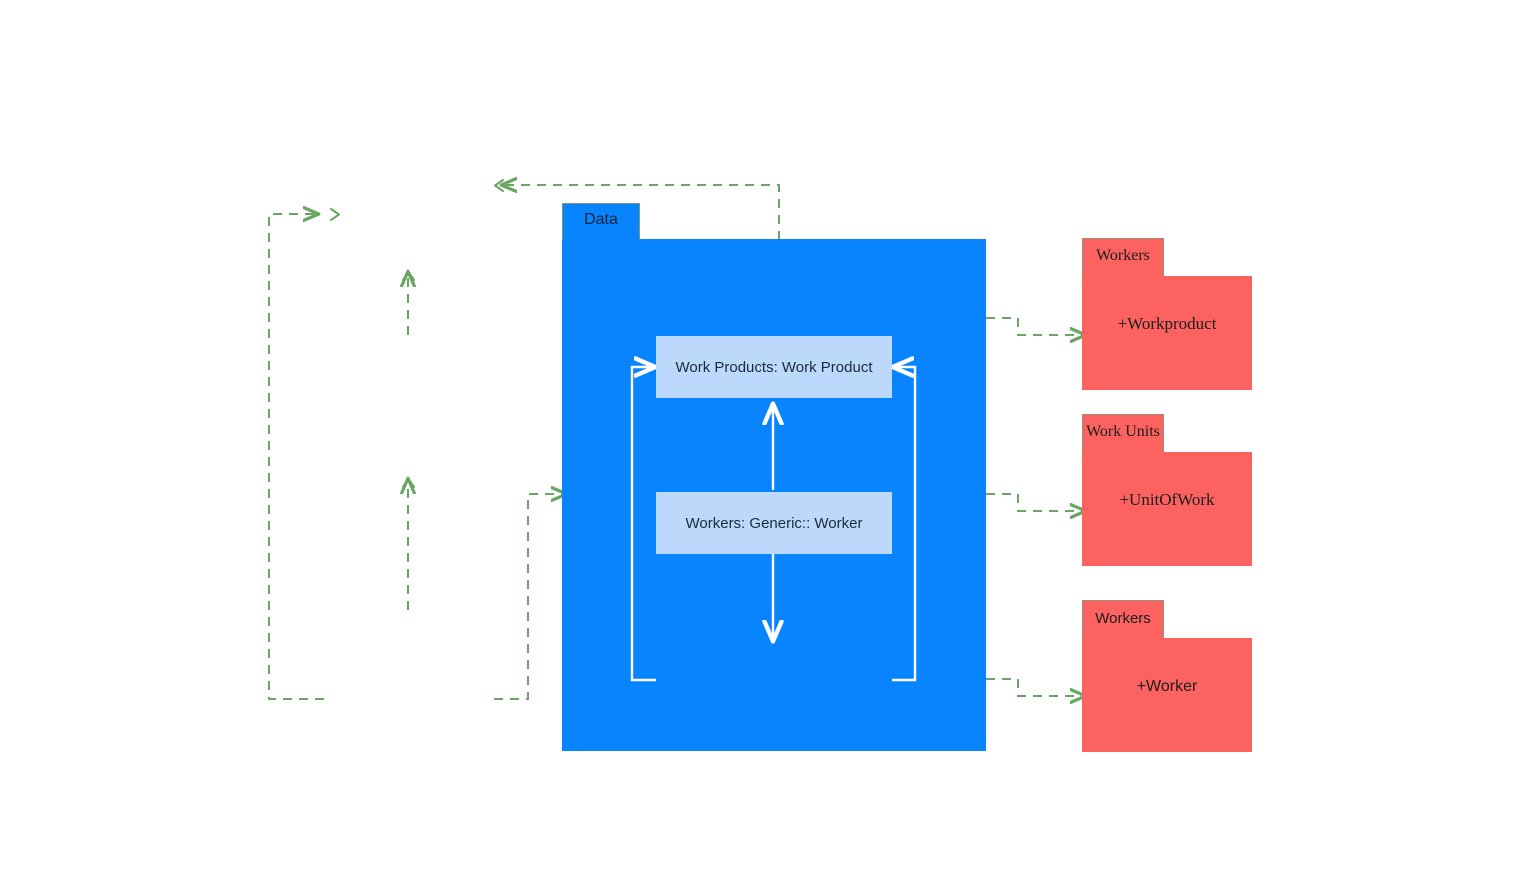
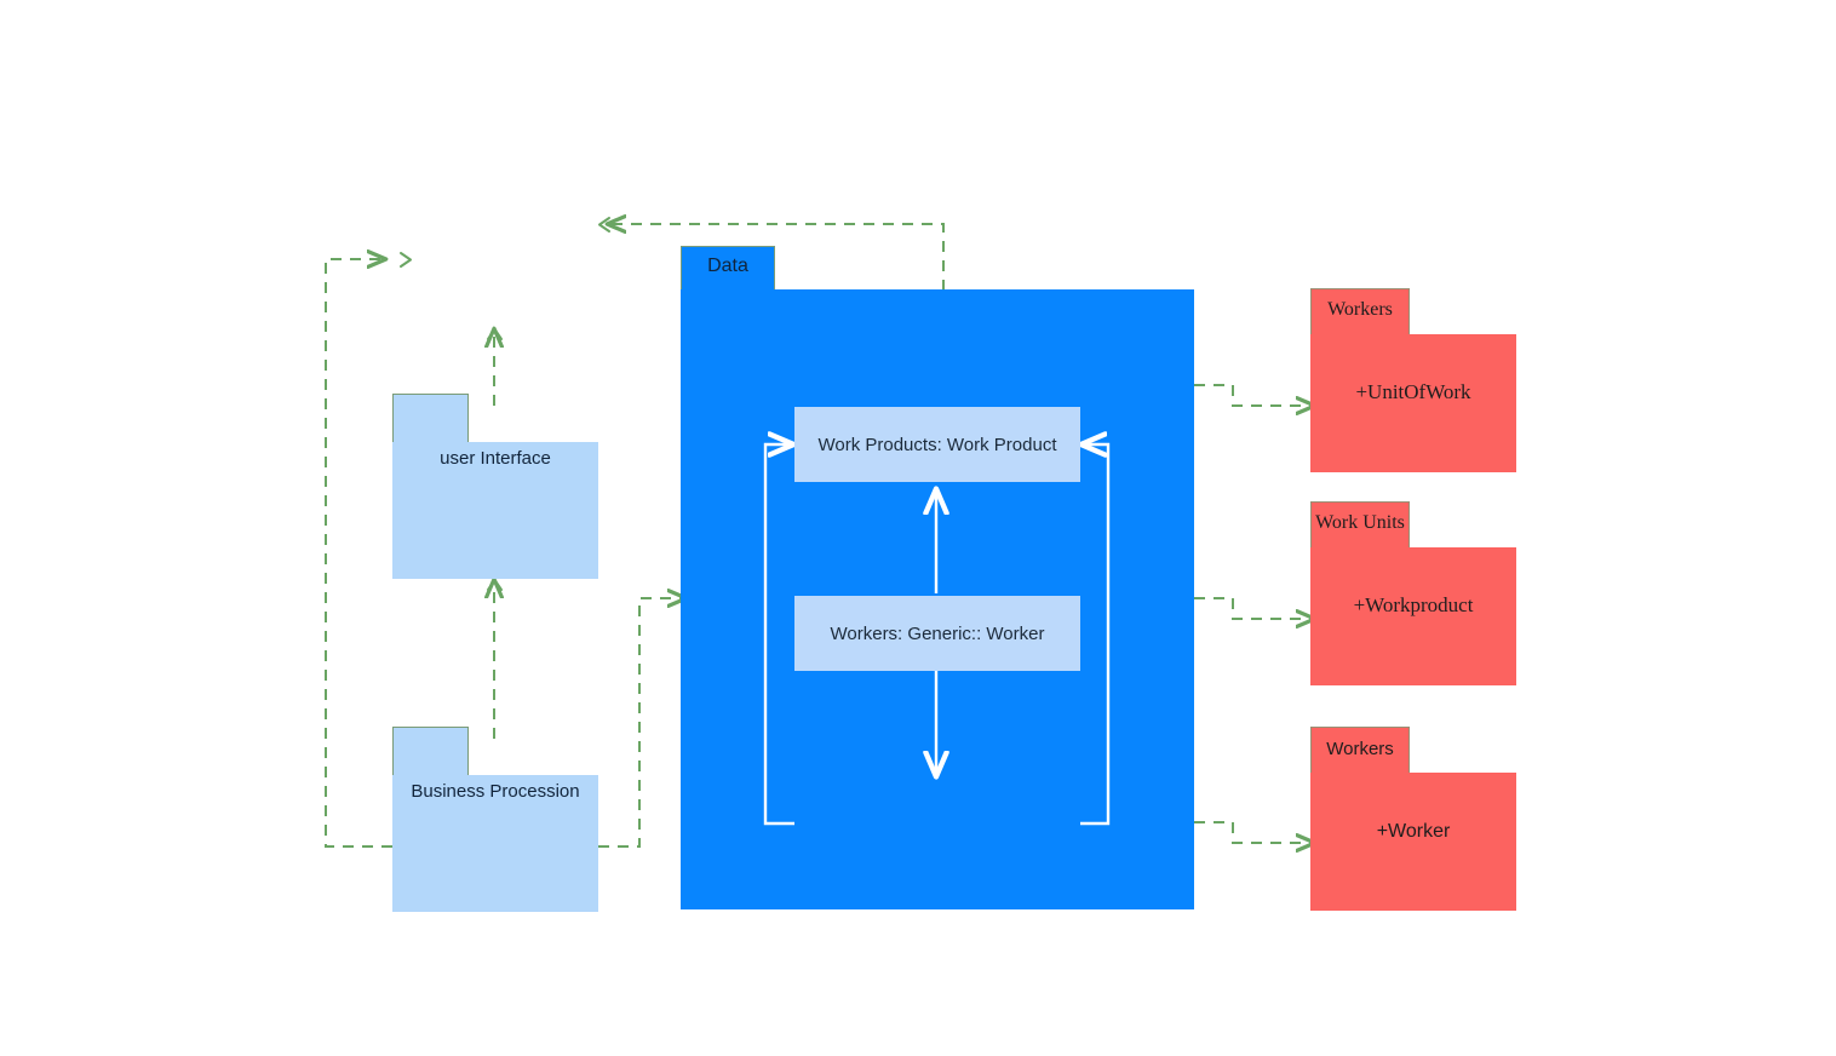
+ user Interface
+ Business Procession
  Data
  Work Products: Work Product
  Workers: Generic:: Worker
  Workers
- +Workproduct
+ +UnitOfWork
  Work Units
- +UnitOfWork
+ +Workproduct
  Workers
  +Worker
